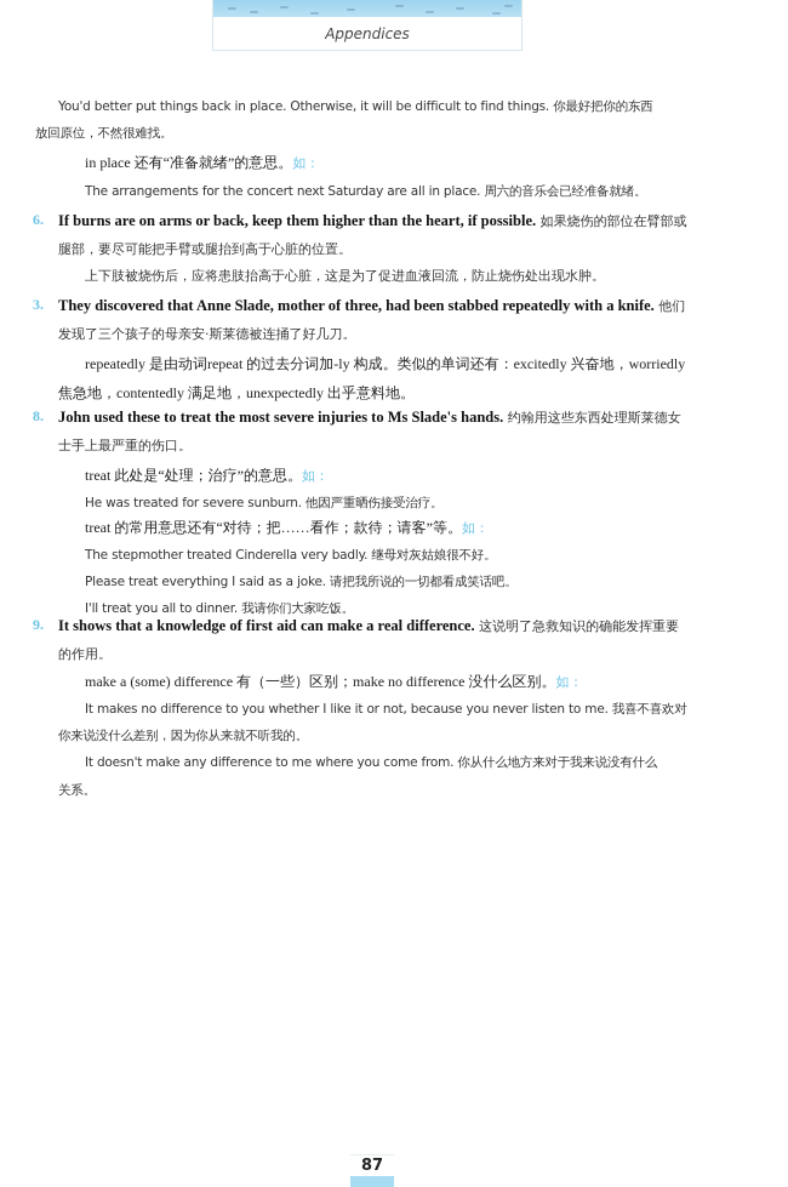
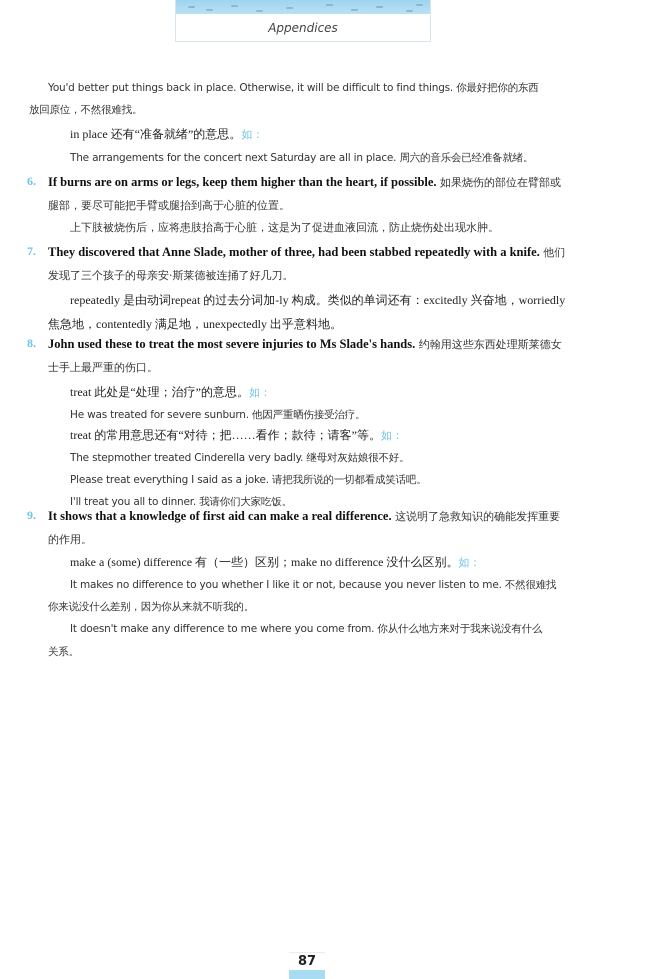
  Appendices
  You'd better put things back in place. Otherwise, it will be difficult to find things. 你最好把你的东西
  放回原位，不然很难找。
  in place 还有“准备就绪”的意思。如：
  The arrangements for the concert next Saturday are all in place. 周六的音乐会已经准备就绪。
  6.
- If burns are on arms or back, keep them higher than the heart, if possible. 如果烧伤的部位在臂部或
+ If burns are on arms or legs, keep them higher than the heart, if possible. 如果烧伤的部位在臂部或
  腿部，要尽可能把手臂或腿抬到高于心脏的位置。
  上下肢被烧伤后，应将患肢抬高于心脏，这是为了促进血液回流，防止烧伤处出现水肿。
- 3.
+ 7.
  They discovered that Anne Slade, mother of three, had been stabbed repeatedly with a knife. 他们
  发现了三个孩子的母亲安·斯莱德被连捅了好几刀。
  repeatedly 是由动词repeat 的过去分词加-ly 构成。类似的单词还有：excitedly 兴奋地，worriedly
  焦急地，contentedly 满足地，unexpectedly 出乎意料地。
  8.
  John used these to treat the most severe injuries to Ms Slade's hands. 约翰用这些东西处理斯莱德女
  士手上最严重的伤口。
  treat 此处是“处理；治疗”的意思。如：
  He was treated for severe sunburn. 他因严重晒伤接受治疗。
  treat 的常用意思还有“对待；把……看作；款待；请客”等。如：
  The stepmother treated Cinderella very badly. 继母对灰姑娘很不好。
  Please treat everything I said as a joke. 请把我所说的一切都看成笑话吧。
  I'll treat you all to dinner. 我请你们大家吃饭。
  9.
  It shows that a knowledge of first aid can make a real difference. 这说明了急救知识的确能发挥重要
  的作用。
  make a (some) difference 有（一些）区别；make no difference 没什么区别。如：
- It makes no difference to you whether I like it or not, because you never listen to me. 我喜不喜欢对
+ It makes no difference to you whether I like it or not, because you never listen to me. 不然很难找
  你来说没什么差别，因为你从来就不听我的。
  It doesn't make any difference to me where you come from. 你从什么地方来对于我来说没有什么
  关系。
  87
